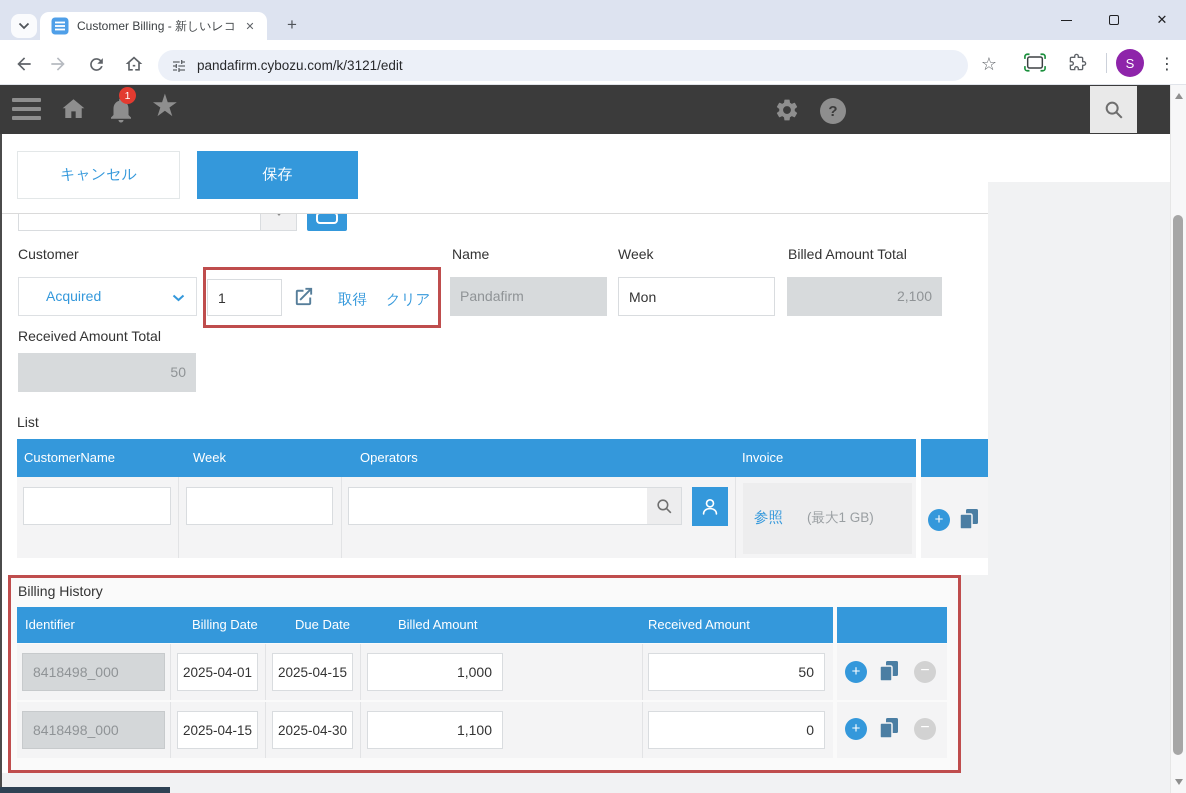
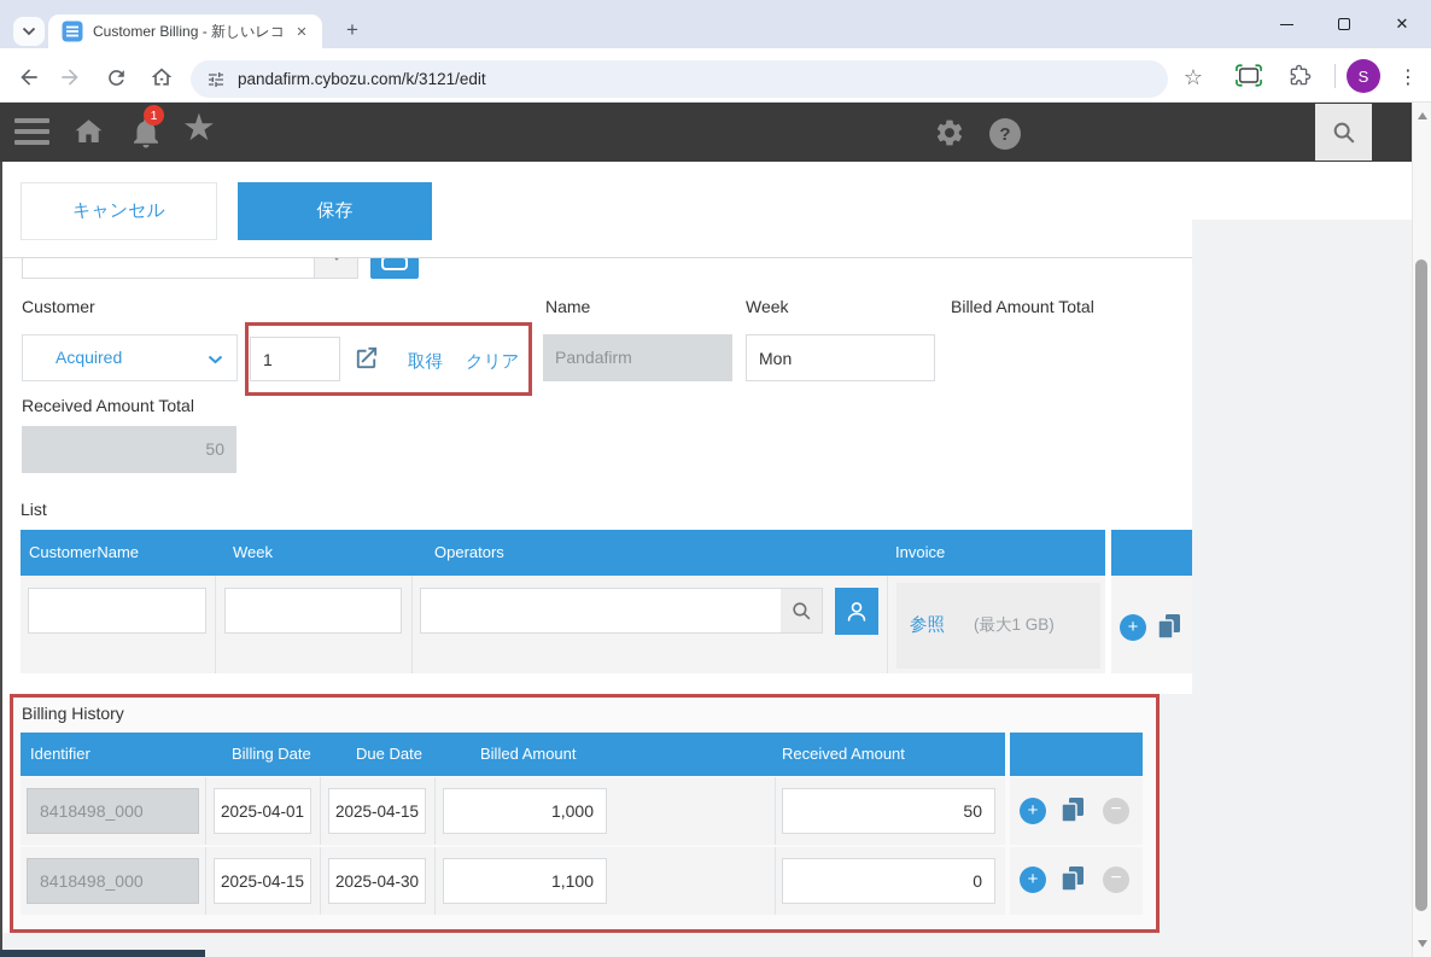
  Customer Billing - 新しいレコ
  ✕
  +
  ✕
  pandafirm.cybozu.com/k/3121/edit
  ☆
  S
  ⋮
  1
  ★
  ?
  キャンセル
  保存
  Customer
  Acquired
  1
  取得
  クリア
  Name
  Pandafirm
  Week
  Mon
  Billed Amount Total
- 2,100
  Received Amount Total
  50
  List
  CustomerName
  Week
  Operators
  Invoice
  参照
  (最大1 GB)
  +
  Billing History
  Identifier
  Billing Date
  Due Date
  Billed Amount
  Received Amount
  8418498_000
  2025-04-01
  2025-04-15
  1,000
  50
  +
  −
  8418498_000
  2025-04-15
  2025-04-30
  1,100
  0
  +
  −
